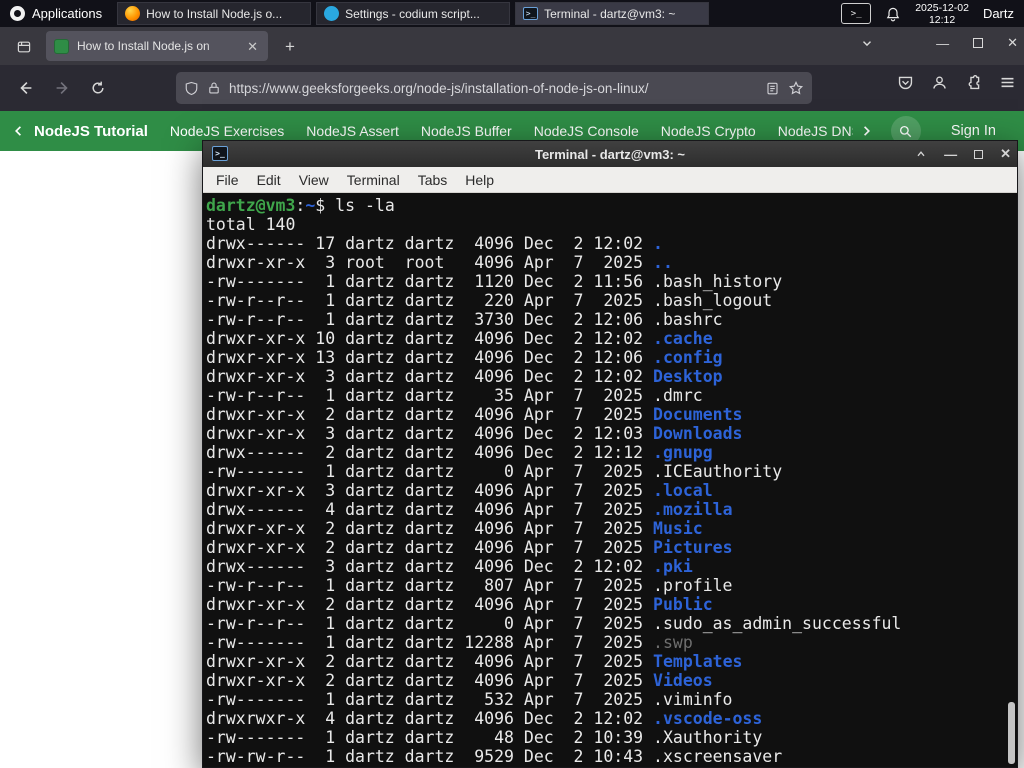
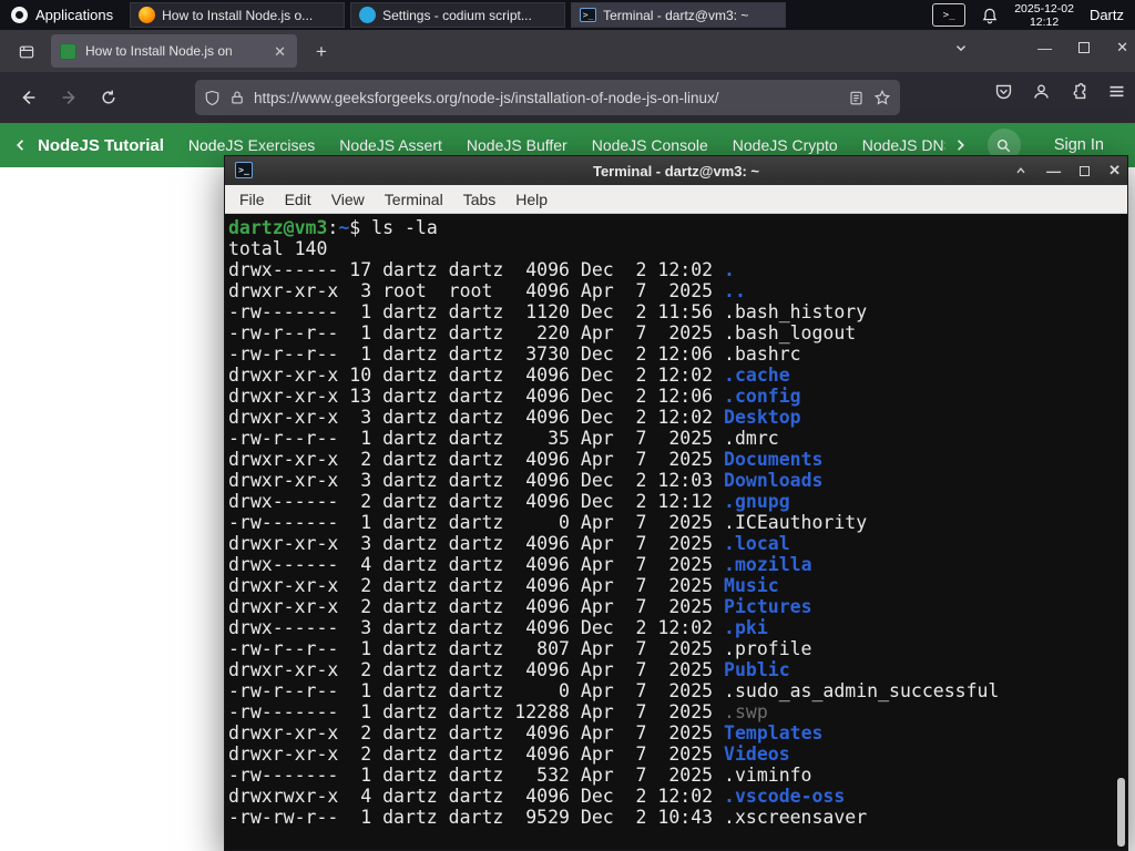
  Applications
  How to Install Node.js o...
  Settings - codium script...
  >_
  Terminal - dartz@vm3: ~
  >_
  2025-12-02
  12:12
  Dartz
  How to Install Node.js on
  ✕
  +
  —
  ✕
  https://www.geeksforgeeks.org/node-js/installation-of-node-js-on-linux/
  NodeJS Tutorial
  NodeJS Exercises
  NodeJS Assert
  NodeJS Buffer
  NodeJS Console
  NodeJS Crypto
  NodeJS DN
  Sign In
  >_
  Terminal - dartz@vm3: ~
  —
  ✕
  File
  Edit
  View
  Terminal
  Tabs
  Help
  dartz@vm3:~$ ls -la
  total 140
  drwx------ 17 dartz dartz 4096 Dec 2 12:02 .
  drwxr-xr-x 3 root root 4096 Apr 7 2025 ..
  -rw------- 1 dartz dartz 1120 Dec 2 11:56 .bash_history
  -rw-r--r-- 1 dartz dartz 220 Apr 7 2025 .bash_logout
  -rw-r--r-- 1 dartz dartz 3730 Dec 2 12:06 .bashrc
  drwxr-xr-x 10 dartz dartz 4096 Dec 2 12:02 .cache
  drwxr-xr-x 13 dartz dartz 4096 Dec 2 12:06 .config
  drwxr-xr-x 3 dartz dartz 4096 Dec 2 12:02 Desktop
  -rw-r--r-- 1 dartz dartz 35 Apr 7 2025 .dmrc
  drwxr-xr-x 2 dartz dartz 4096 Apr 7 2025 Documents
  drwxr-xr-x 3 dartz dartz 4096 Dec 2 12:03 Downloads
  drwx------ 2 dartz dartz 4096 Dec 2 12:12 .gnupg
  -rw------- 1 dartz dartz 0 Apr 7 2025 .ICEauthority
  drwxr-xr-x 3 dartz dartz 4096 Apr 7 2025 .local
  drwx------ 4 dartz dartz 4096 Apr 7 2025 .mozilla
  drwxr-xr-x 2 dartz dartz 4096 Apr 7 2025 Music
  drwxr-xr-x 2 dartz dartz 4096 Apr 7 2025 Pictures
  drwx------ 3 dartz dartz 4096 Dec 2 12:02 .pki
  -rw-r--r-- 1 dartz dartz 807 Apr 7 2025 .profile
  drwxr-xr-x 2 dartz dartz 4096 Apr 7 2025 Public
  -rw-r--r-- 1 dartz dartz 0 Apr 7 2025 .sudo_as_admin_successful
  -rw------- 1 dartz dartz 12288 Apr 7 2025 .swp
  drwxr-xr-x 2 dartz dartz 4096 Apr 7 2025 Templates
  drwxr-xr-x 2 dartz dartz 4096 Apr 7 2025 Videos
  -rw------- 1 dartz dartz 532 Apr 7 2025 .viminfo
  drwxrwxr-x 4 dartz dartz 4096 Dec 2 12:02 .vscode-oss
- -rw------- 1 dartz dartz 48 Dec 2 10:39 .Xauthority
  -rw-rw-r-- 1 dartz dartz 9529 Dec 2 10:43 .xscreensaver
